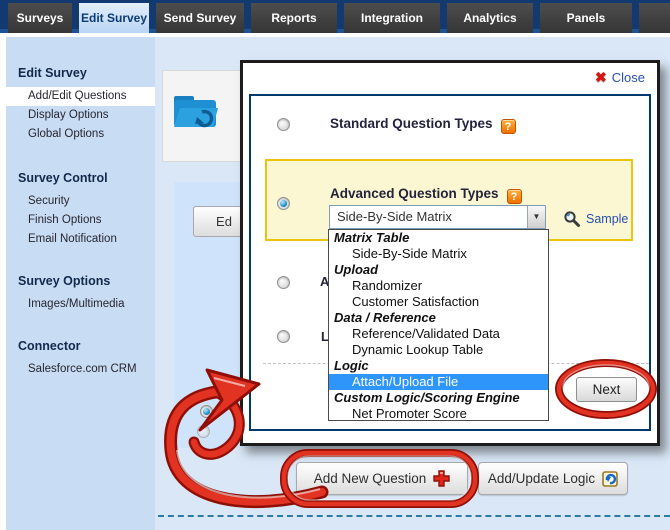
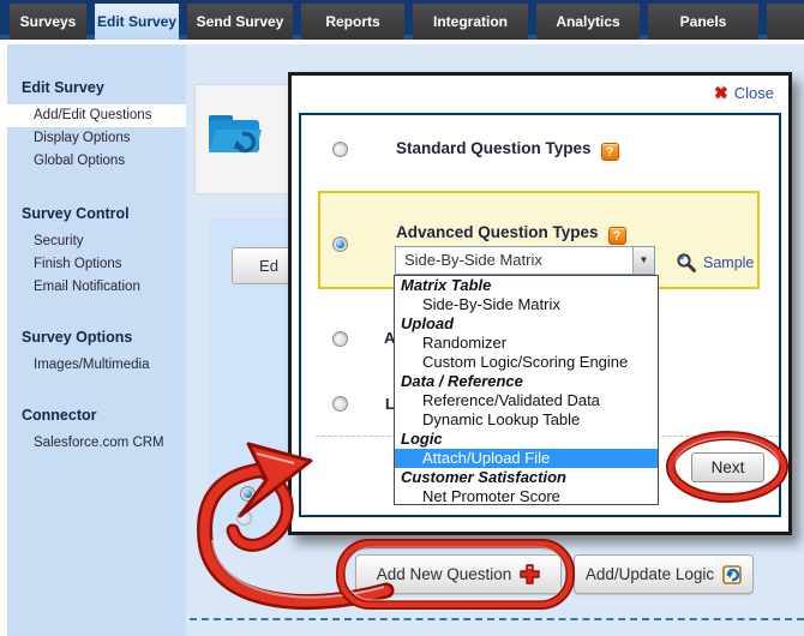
  Surveys
  Edit Survey
  Send Survey
  Reports
  Integration
  Analytics
  Panels
  Edit Survey
  Add/Edit Questions
  Display Options
  Global Options
  Survey Control
  Security
  Finish Options
  Email Notification
  Survey Options
  Images/Multimedia
  Connector
  Salesforce.com CRM
  Ed
  Add New Question
  Add/Update Logic
  ✖
  Close
  Standard Question Types ?
  Advanced Question Types ?
  Side-By-Side Matrix
  ▼
  Sample
  A
  L
  Next
  Matrix Table
  Side-By-Side Matrix
  Upload
  Randomizer
- Customer Satisfaction
+ Custom Logic/Scoring Engine
  Data / Reference
  Reference/Validated Data
  Dynamic Lookup Table
  Logic
  Attach/Upload File
- Custom Logic/Scoring Engine
+ Customer Satisfaction
  Net Promoter Score
